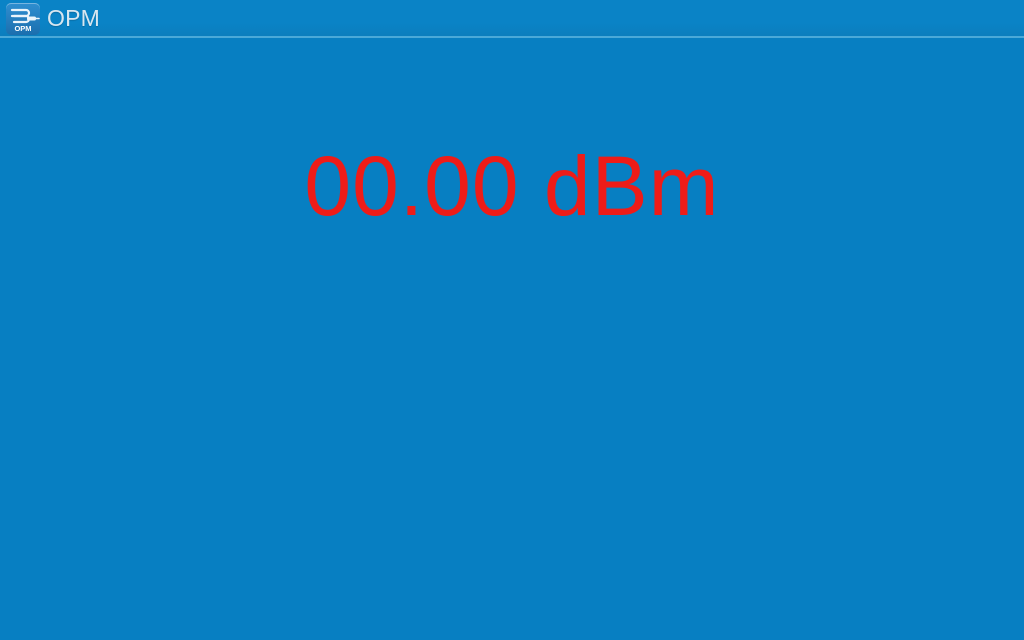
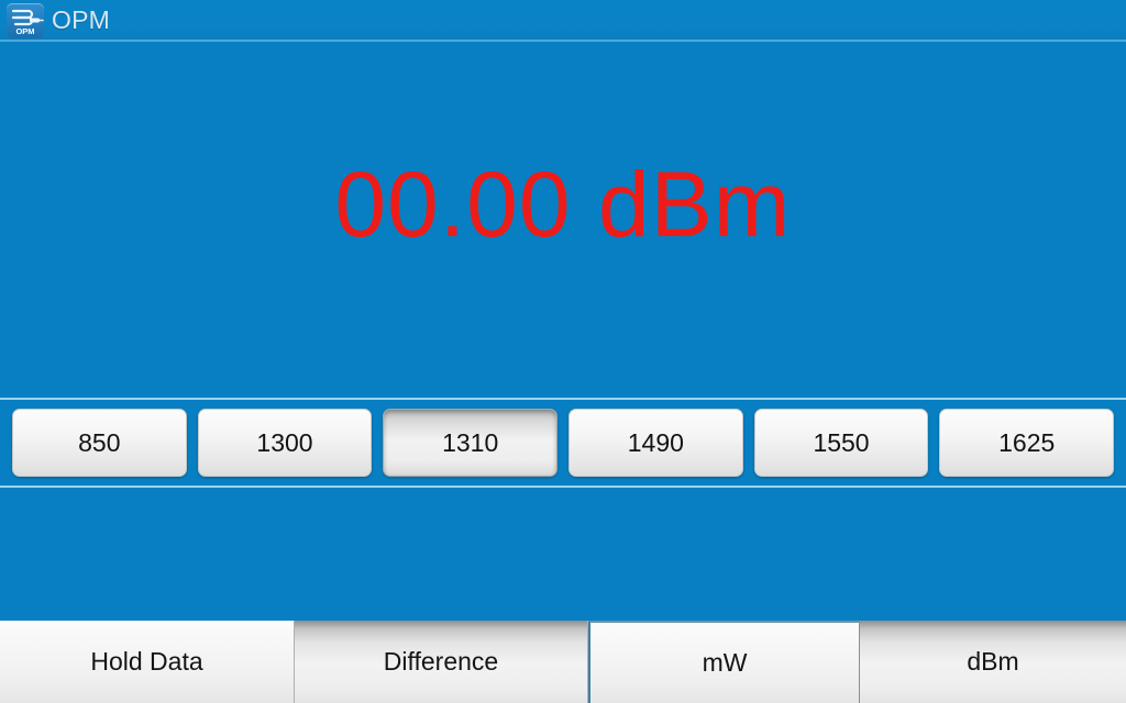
  OPM
  OPM
  00.00 dBm
+ 850
+ 1300
+ 1310
+ 1490
+ 1550
+ 1625
+ Hold Data
+ Difference
+ mW
+ dBm
